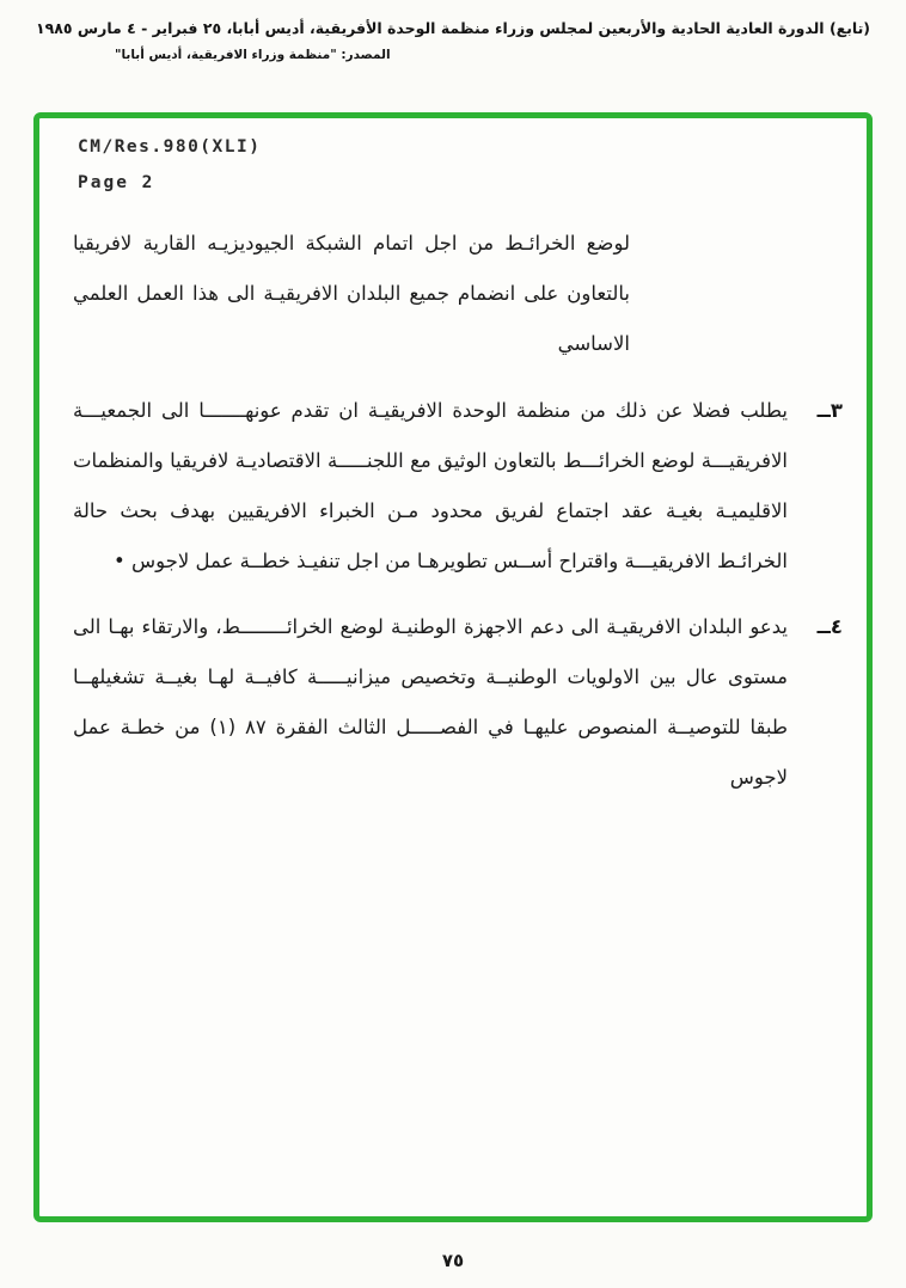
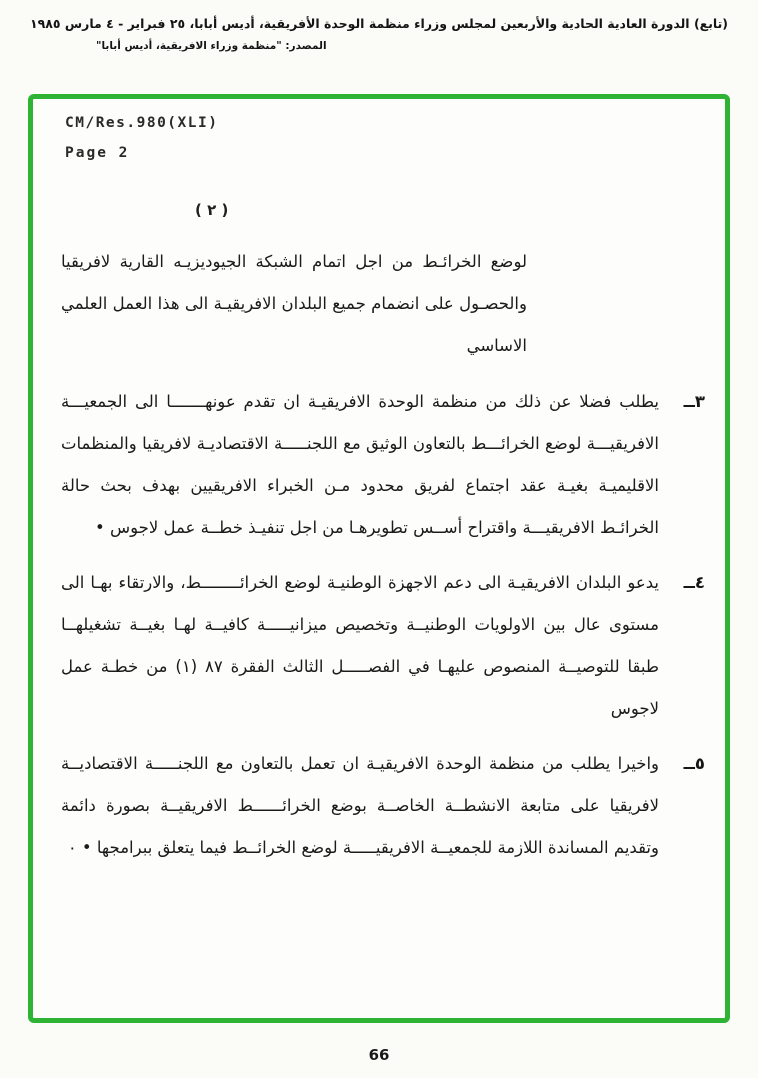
  (تابع) الدورة العادية الحادية والأربعين لمجلس وزراء منظمة الوحدة الأفريقية، أديس أبابا، ٢٥ فبراير - ٤ مارس ١٩٨٥
  المصدر: "منظمة وزراء الافريقية، أديس أبابا"
  CM/Res.980(XLI)
  Page 2
+ ( ٢ )
- لوضع الخرائـط من اجل اتمام الشبكة الجيوديزيـه القارية لافريقيا بالتعاون على انضمام جميع البلدان الافريقيـة الى هذا العمل العلمي الاساسي
+ لوضع الخرائـط من اجل اتمام الشبكة الجيوديزيـه القارية لافريقيا والحصـول على انضمام جميع البلدان الافريقيـة الى هذا العمل العلمي الاساسي
  ٣ــ
  يطلب فضلا عن ذلك من منظمة الوحدة الافريقيـة ان تقدم عونهـــــــا الى الجمعيـــة الافريقيـــة لوضع الخرائـــط بالتعاون الوثيق مع اللجنـــــة الاقتصاديـة لافريقيا والمنظمات الاقليميـة بغيـة عقد اجتماع لفريق محدود مـن الخبراء الافريقيين بهدف بحث حالة الخرائـط الافريقيـــة واقتراح أســس تطويرهـا من اجل تنفيـذ خطــة عمل لاجوس •
  ٤ــ
  يدعو البلدان الافريقيـة الى دعم الاجهزة الوطنيـة لوضع الخرائــــــــط، والارتقاء بهـا الى مستوى عال بين الاولويات الوطنيــة وتخصيص ميزانيـــــة كافيــة لهـا بغيــة تشغيلهــا طبقا للتوصيــة المنصوص عليهـا في الفصـــــل الثالث الفقرة ٨٧ (١) من خطـة عمل لاجوس
+ ٥ــ
+ واخيرا يطلب من منظمة الوحدة الافريقيـة ان تعمل بالتعاون مع اللجنـــــة الاقتصاديــة لافريقيا على متابعة الانشطــة الخاصــة بوضع الخرائــــــط الافريقيــة بصورة دائمة وتقديم المساندة اللازمة للجمعيــة الافريقيـــــة لوضع الخرائــط فيما يتعلق ببرامجها • ٠
- ٧٥
+ 66
